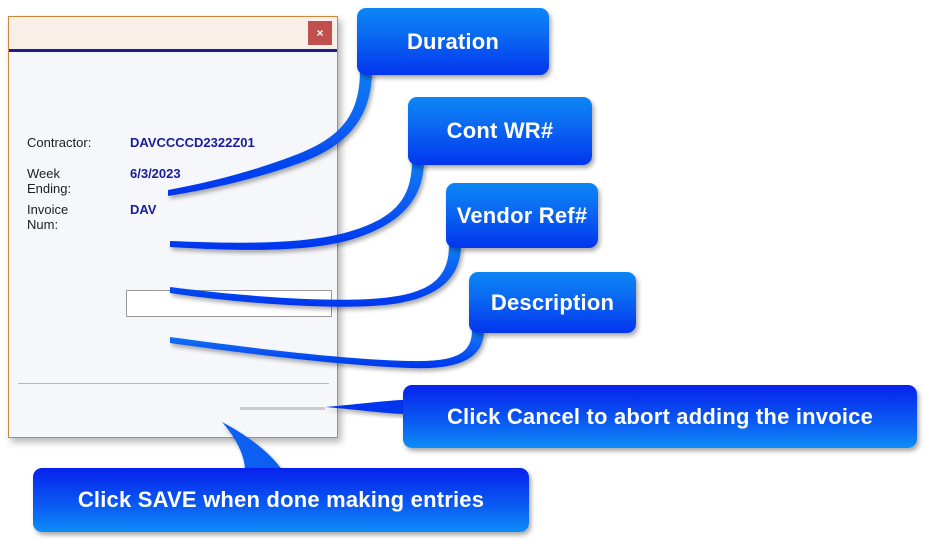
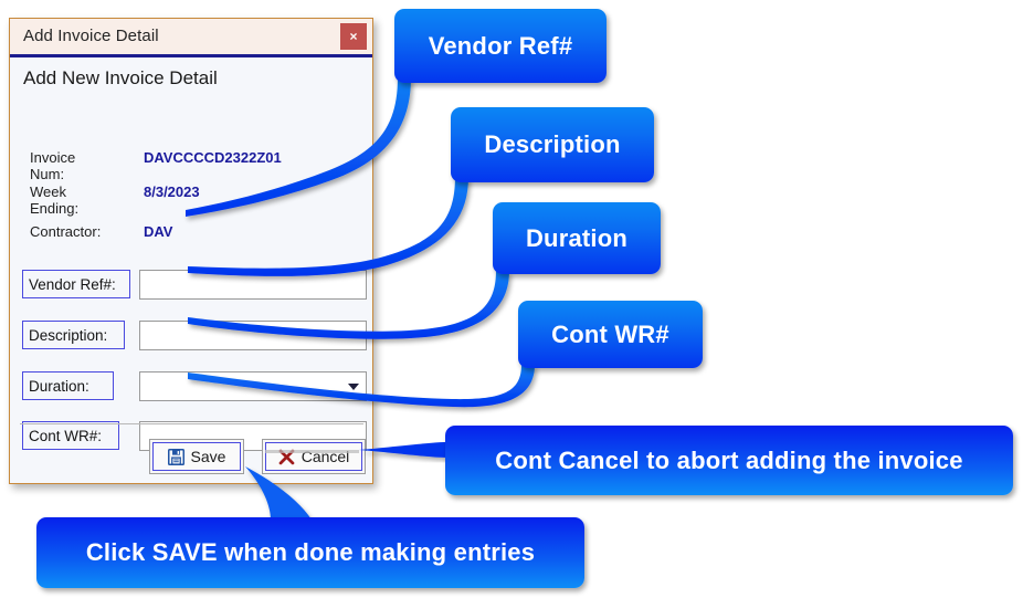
+ Add Invoice Detail
  ×
+ Add New Invoice Detail
- Contractor:
+ Invoice Num:
  DAVCCCCD2322Z01
  Week Ending:
- 6/3/2023
+ 8/3/2023
- Invoice Num:
+ Contractor:
  DAV
+ Vendor Ref#:
+ Description:
+ Duration:
+ Cont WR#:
+ Save
+ Cancel
- Duration
+ Vendor Ref#
- Cont WR#
+ Description
- Vendor Ref#
+ Duration
- Description
+ Cont WR#
- Click Cancel to abort adding the invoice
+ Cont Cancel to abort adding the invoice
  Click SAVE when done making entries
